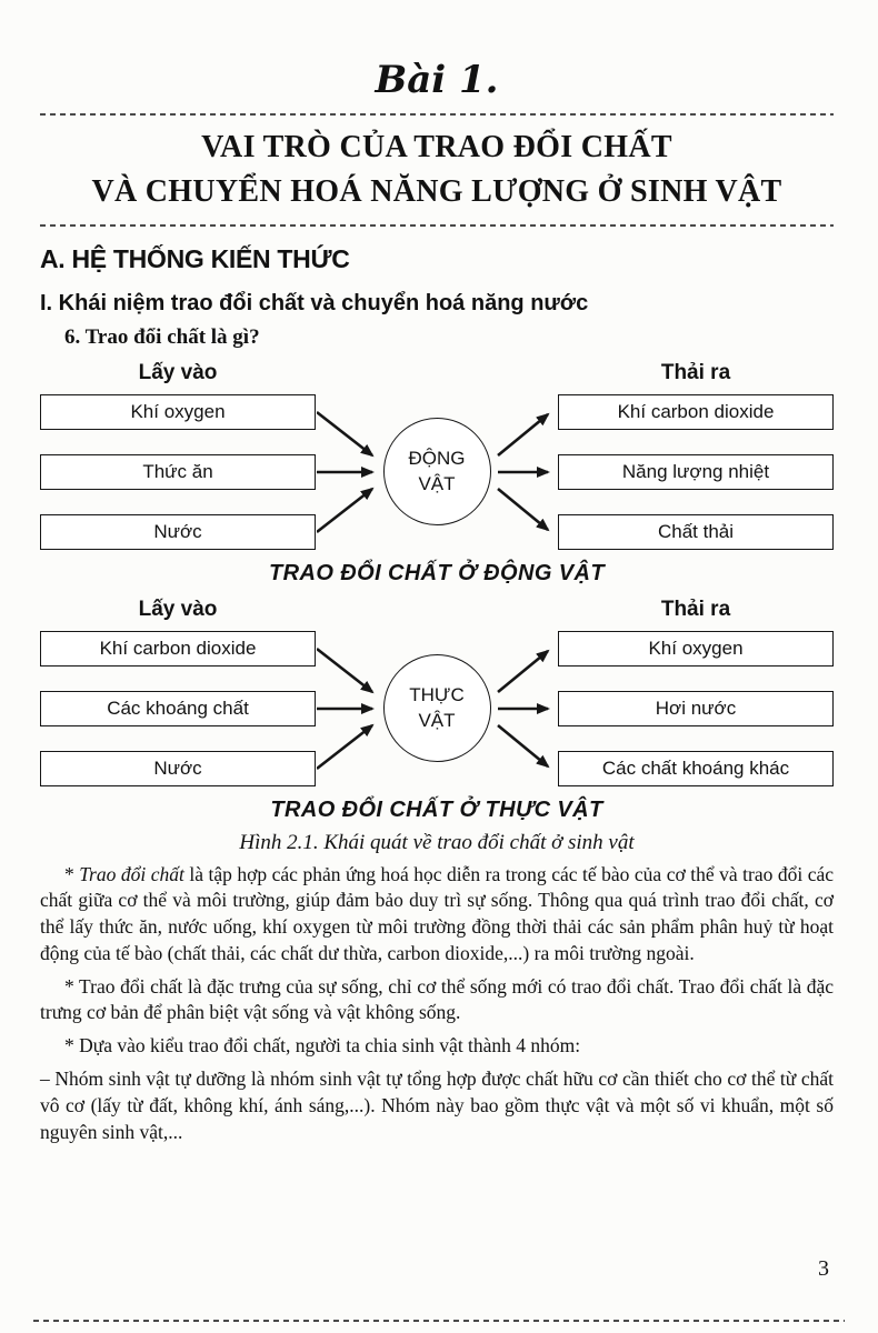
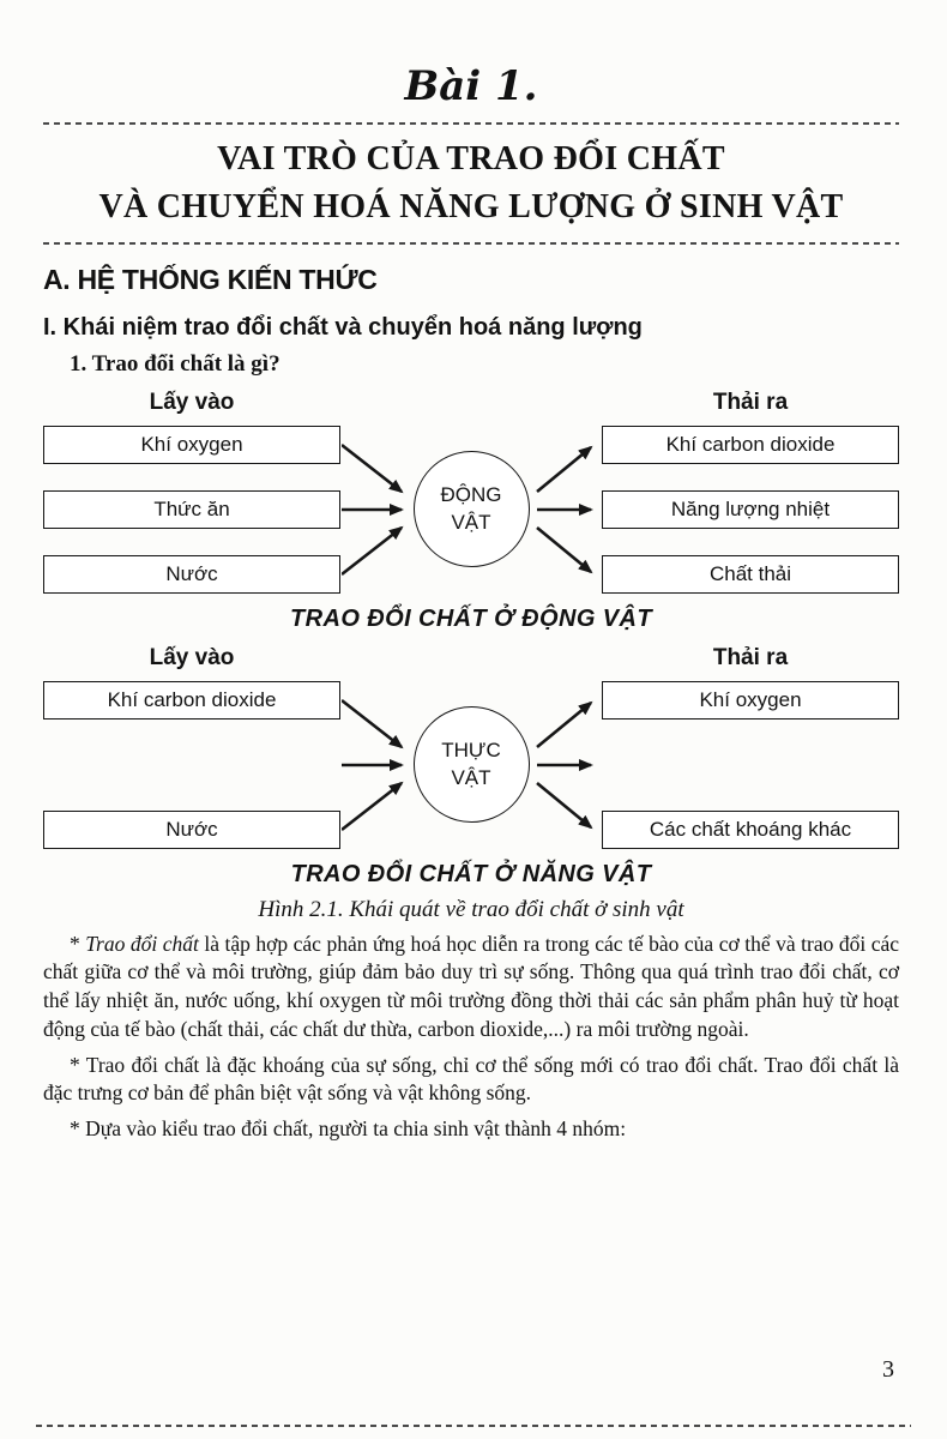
  Bài 1.
  VAI TRÒ CỦA TRAO ĐỔI CHẤT
  VÀ CHUYỂN HOÁ NĂNG LƯỢNG Ở SINH VẬT
  A. HỆ THỐNG KIẾN THỨC
- I. Khái niệm trao đổi chất và chuyển hoá năng nước
+ I. Khái niệm trao đổi chất và chuyển hoá năng lượng
- 6. Trao đổi chất là gì?
+ 1. Trao đổi chất là gì?
  Lấy vào
  Thải ra
  Khí oxygen
  Thức ăn
  Nước
  ĐỘNG VẬT
  Khí carbon dioxide
  Năng lượng nhiệt
  Chất thải
  TRAO ĐỔI CHẤT Ở ĐỘNG VẬT
  Lấy vào
  Thải ra
  Khí carbon dioxide
- Các khoáng chất
  Nước
  THỰC VẬT
  Khí oxygen
- Hơi nước
  Các chất khoáng khác
- TRAO ĐỔI CHẤT Ở THỰC VẬT
+ TRAO ĐỔI CHẤT Ở NĂNG VẬT
  Hình 2.1. Khái quát về trao đổi chất ở sinh vật
- * Trao đổi chất là tập hợp các phản ứng hoá học diễn ra trong các tế bào của cơ thể và trao đổi các chất giữa cơ thể và môi trường, giúp đảm bảo duy trì sự sống. Thông qua quá trình trao đổi chất, cơ thể lấy thức ăn, nước uống, khí oxygen từ môi trường đồng thời thải các sản phẩm phân huỷ từ hoạt động của tế bào (chất thải, các chất dư thừa, carbon dioxide,...) ra môi trường ngoài.
+ * Trao đổi chất là tập hợp các phản ứng hoá học diễn ra trong các tế bào của cơ thể và trao đổi các chất giữa cơ thể và môi trường, giúp đảm bảo duy trì sự sống. Thông qua quá trình trao đổi chất, cơ thể lấy nhiệt ăn, nước uống, khí oxygen từ môi trường đồng thời thải các sản phẩm phân huỷ từ hoạt động của tế bào (chất thải, các chất dư thừa, carbon dioxide,...) ra môi trường ngoài.
- * Trao đổi chất là đặc trưng của sự sống, chỉ cơ thể sống mới có trao đổi chất. Trao đổi chất là đặc trưng cơ bản để phân biệt vật sống và vật không sống.
+ * Trao đổi chất là đặc khoáng của sự sống, chỉ cơ thể sống mới có trao đổi chất. Trao đổi chất là đặc trưng cơ bản để phân biệt vật sống và vật không sống.
  * Dựa vào kiểu trao đổi chất, người ta chia sinh vật thành 4 nhóm:
- – Nhóm sinh vật tự dưỡng là nhóm sinh vật tự tổng hợp được chất hữu cơ cần thiết cho cơ thể từ chất vô cơ (lấy từ đất, không khí, ánh sáng,...). Nhóm này bao gồm thực vật và một số vi khuẩn, một số nguyên sinh vật,...
  3
